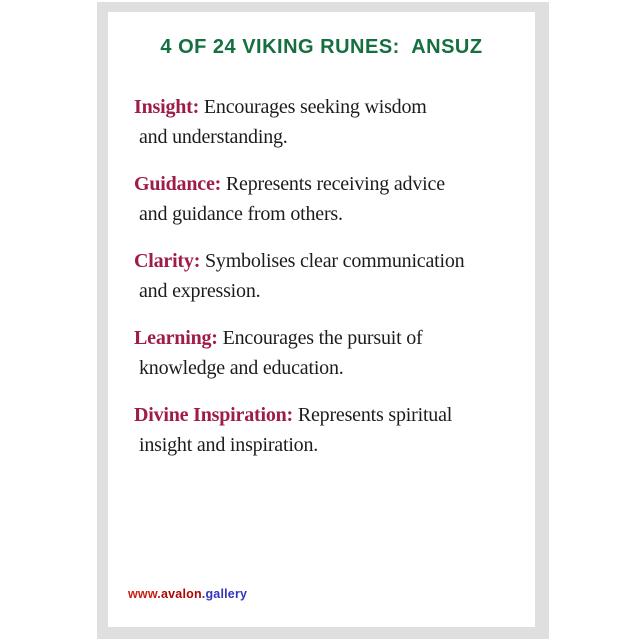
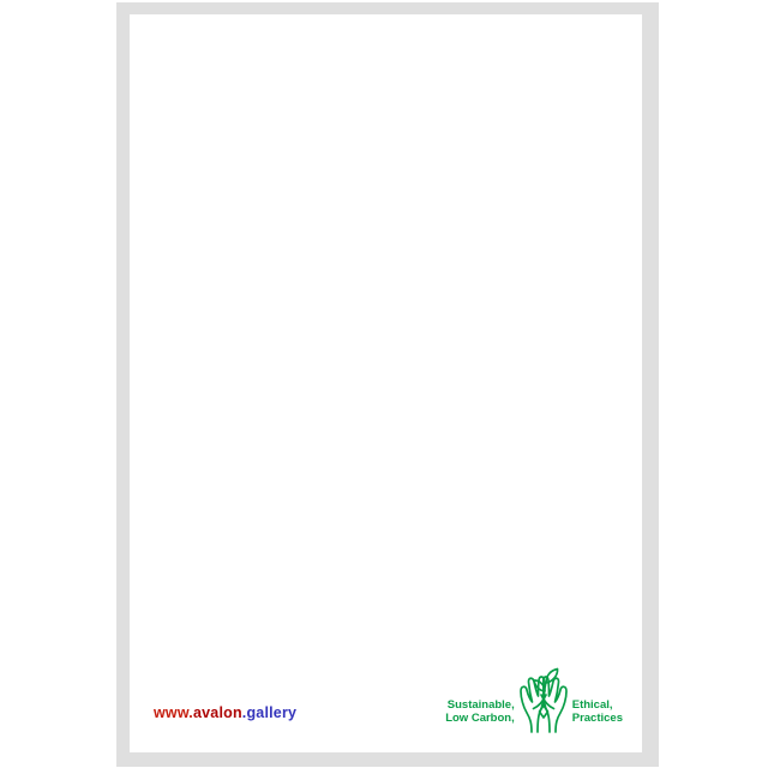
- 4 OF 24 VIKING RUNES: ANSUZ
- Insight: Encourages seeking wisdom
- and understanding.
- Guidance: Represents receiving advice
- and guidance from others.
- Clarity: Symbolises clear communication
- and expression.
- Learning: Encourages the pursuit of
- knowledge and education.
- Divine Inspiration: Represents spiritual
- insight and inspiration.
  www.avalon.gallery
+ Sustainable,
+ Low Carbon,
+ Ethical,
+ Practices
